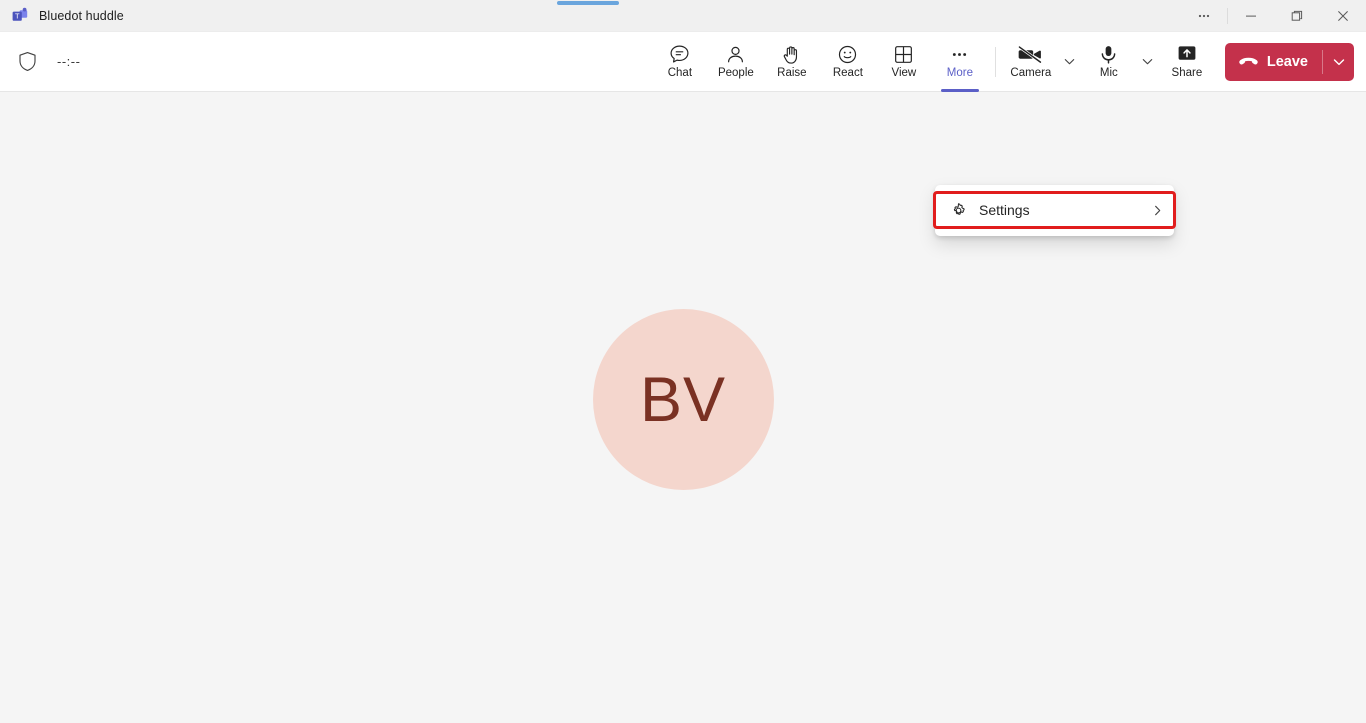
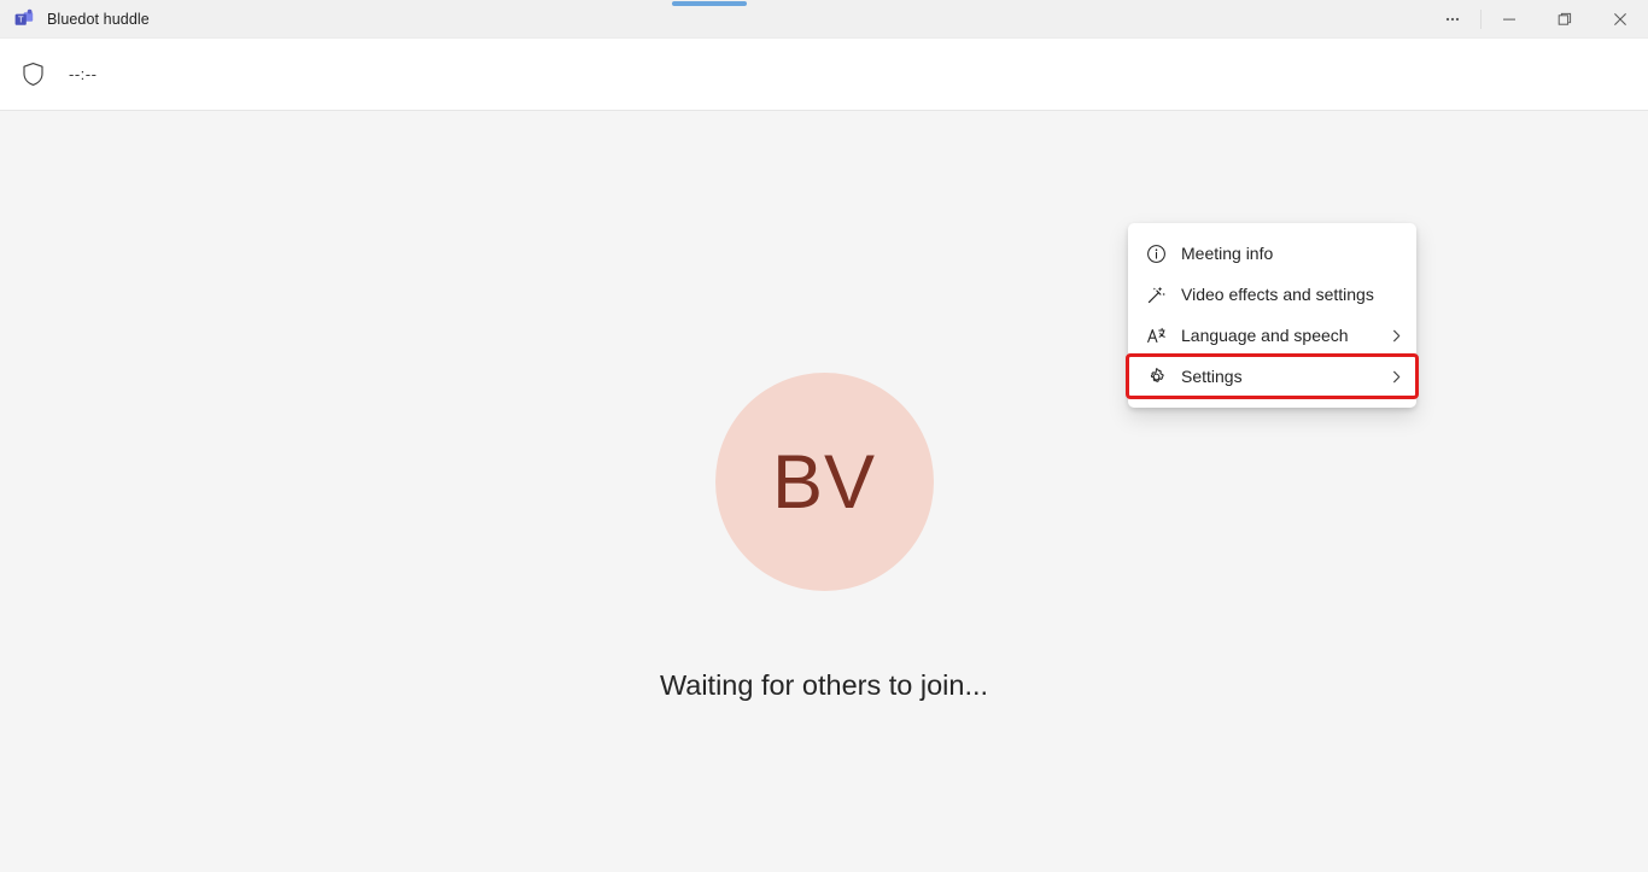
  T
  Bluedot huddle
  --:--
- Chat
- People
- Raise
- React
- View
- More
- Camera
- Mic
- Share
- Leave
  BV
+ Waiting for others to join...
+ Meeting info
+ Video effects and settings
+ Language and speech
  Settings
